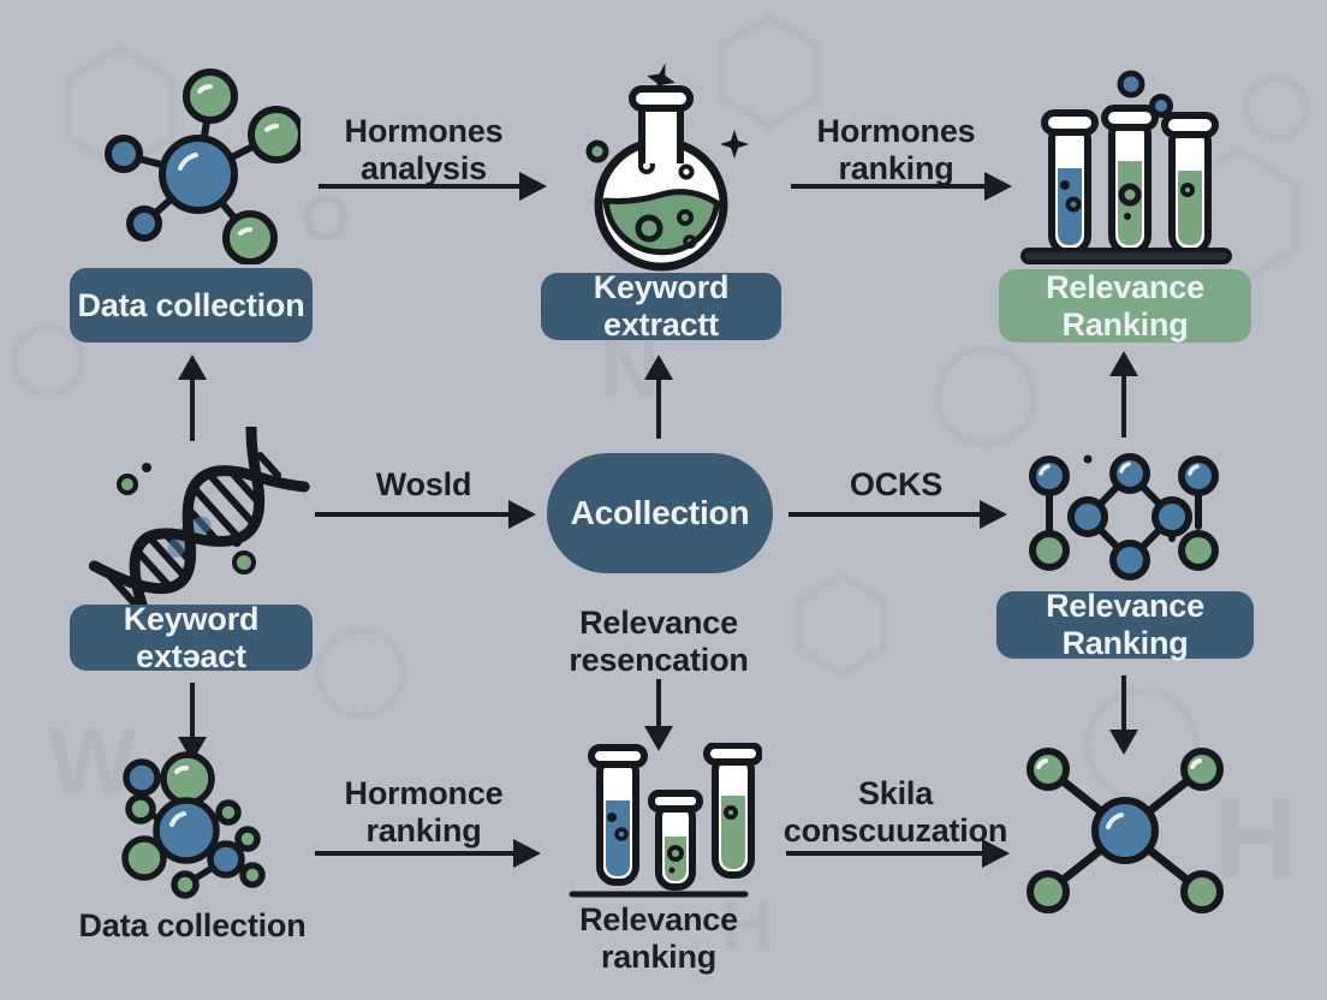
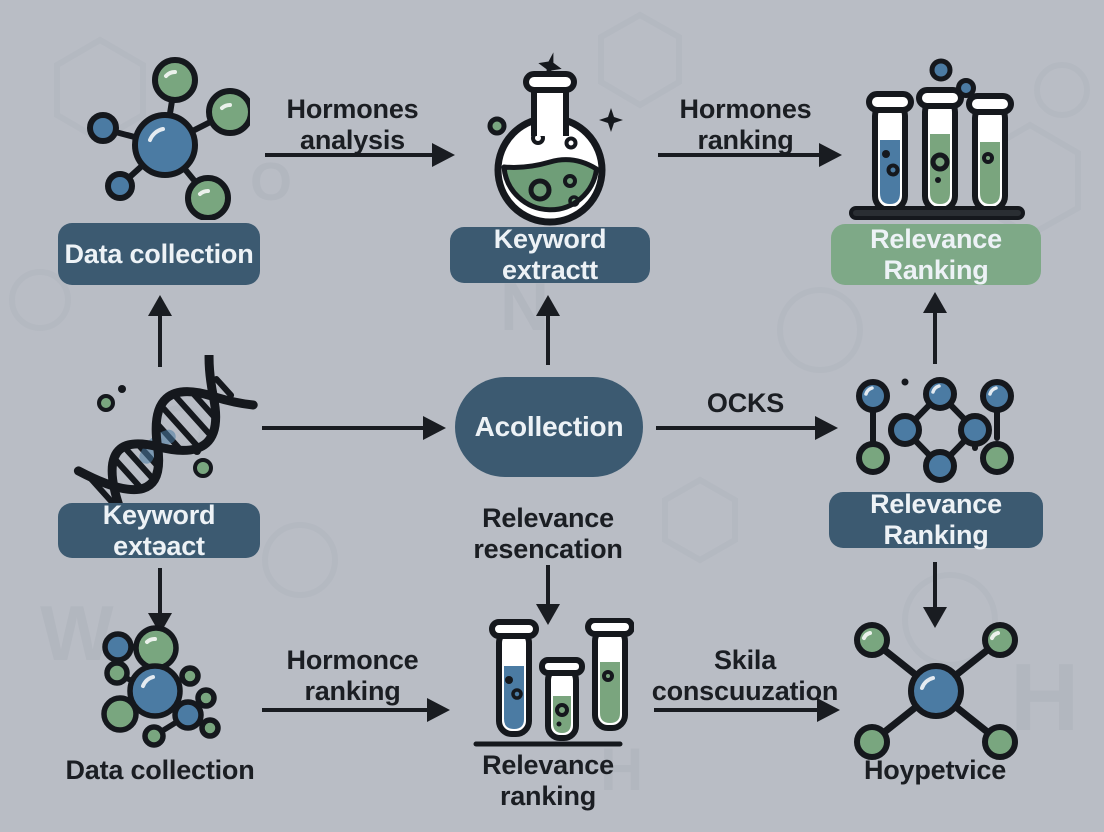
  H
  N
  W
  H
  O
  Data collection
  Hormones
  analysis
  Keyword extractt
  Hormones
  ranking
  Relevance Ranking
  Keyword extəact
- Wosld
  Acollection
  OCKS
  Relevance Ranking
  Relevance
  resencation
  Data collection
  Hormonce
  ranking
  Relevance
  ranking
  Skila
  conscuuzation
+ Hoypetvice
